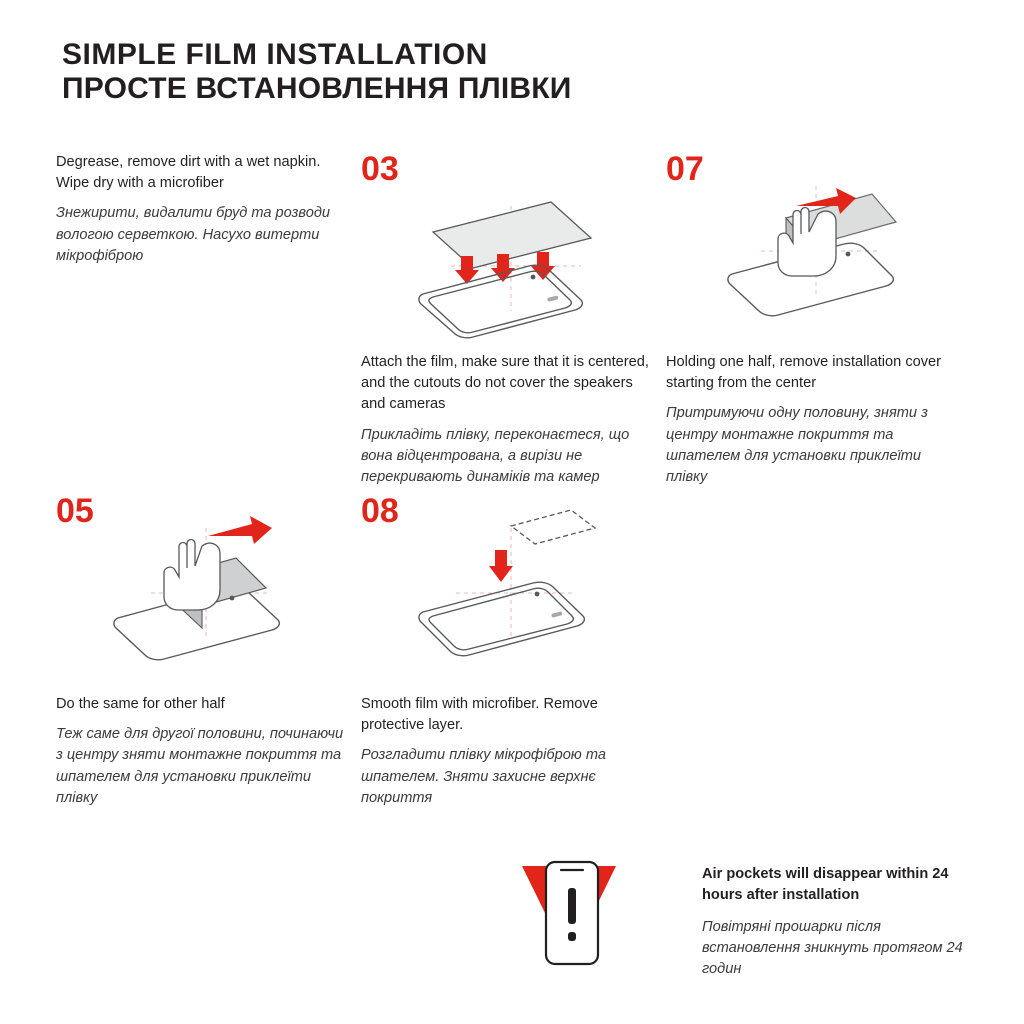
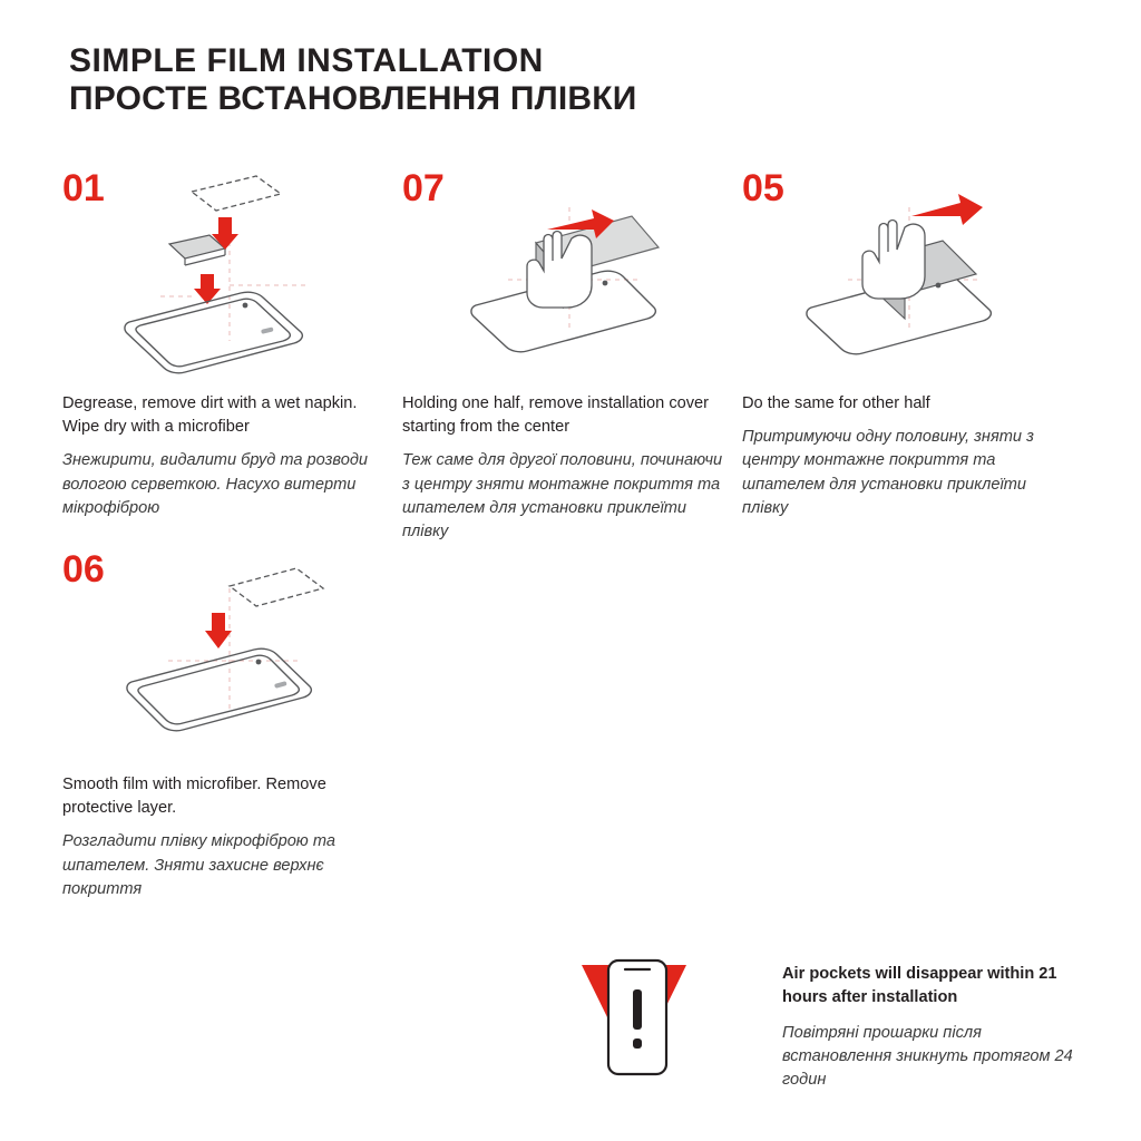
  SIMPLE FILM INSTALLATION
  ПРОСТЕ ВСТАНОВЛЕННЯ ПЛІВКИ
+ 01
  Degrease, remove dirt with a wet napkin. Wipe dry with a microfiber
  Знежирити, видалити бруд та розводи вологою серветкою. Насухо витерти мікрофіброю
- 03
- Attach the film, make sure that it is centered, and the cutouts do not cover the speakers and cameras
- Прикладіть плівку, переконаєтеся, що вона відцентрована, а вирізи не перекривають динаміків та камер
  07
  Holding one half, remove installation cover starting from the center
- Притримуючи одну половину, зняти з центру монтажне покриття та шпателем для установки приклеїти плівку
+ Теж саме для другої половини, починаючи з центру зняти монтажне покриття та шпателем для установки приклеїти плівку
  05
  Do the same for other half
- Теж саме для другої половини, починаючи з центру зняти монтажне покриття та шпателем для установки приклеїти плівку
+ Притримуючи одну половину, зняти з центру монтажне покриття та шпателем для установки приклеїти плівку
- 08
+ 06
  Smooth film with microfiber. Remove protective layer.
  Розгладити плівку мікрофіброю та шпателем. Зняти захисне верхнє покриття
- Air pockets will disappear within 24 hours after installation
+ Air pockets will disappear within 21 hours after installation
  Повітряні прошарки після встановлення зникнуть протягом 24 годин
